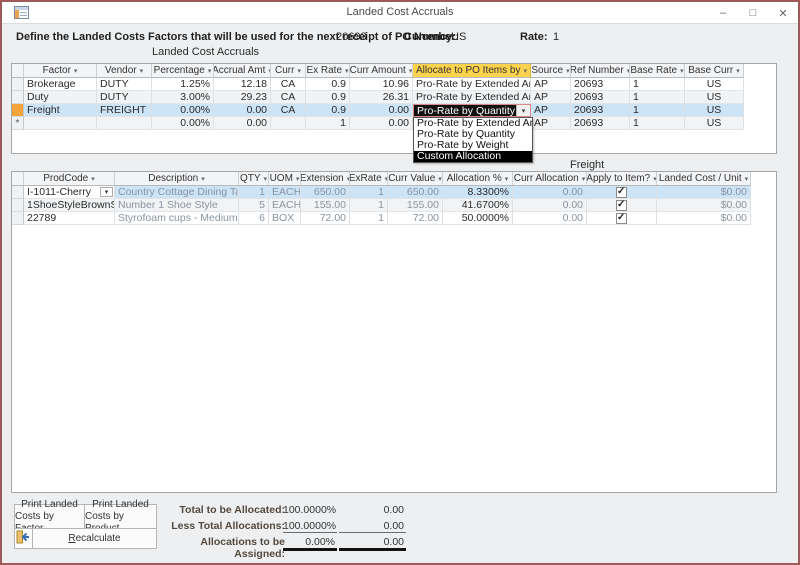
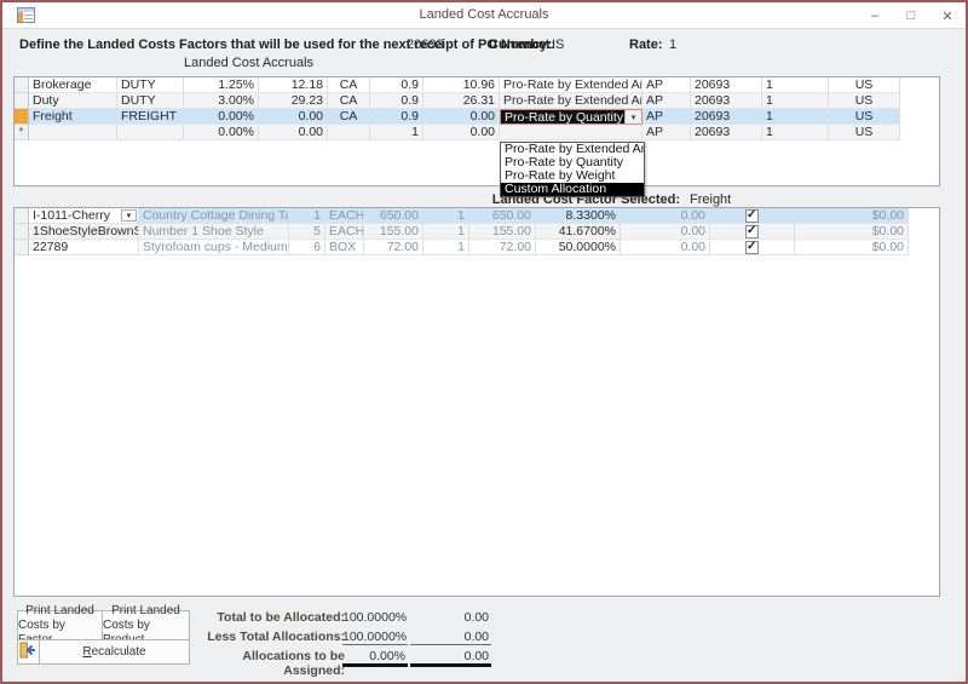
  Landed Cost Accruals
  –
  □
  ✕
  Define the Landed Costs Factors that will be used for the next receipt of PO Number:
  20693
  Currency:
  US
  Rate:
  1
  Landed Cost Accruals
- Factor
- Vendor
- Percentage
- Accrual Amt
- Curr
- Ex Rate
- Curr Amount
- Allocate to PO Items by
- Source
- Ref Number
- Base Rate
- Base Curr
  Brokerage
  DUTY
  1.25%
  12.18
  CA
  0.9
  10.96
  Pro-Rate by Extended A
  AP
  20693
  1
  US
  Duty
  DUTY
  3.00%
  29.23
  CA
  0.9
  26.31
  Pro-Rate by Extended A
  AP
  20693
  1
  US
  Freight
  FREIGHT
  0.00%
  0.00
  CA
  0.9
  0.00
  Pro-Rate by Quantity
  AP
  20693
  1
  US
  *
  0.00%
  0.00
  1
  0.00
  AP
  20693
  1
  US
  Pro-Rate by Extended A
  Pro-Rate by Quantity
  Pro-Rate by Weight
  Custom Allocation
+ Landed Cost Factor Selected:
  Freight
- ProdCode
- Description
- QTY
- UOM
- Extension
- ExRate
- Curr Value
- Allocation %
- Curr Allocation
- Apply to Item?
- Landed Cost / Unit
  I-1011-Cherry
  Country Cottage Dining T
  1
  EACH
  650.00
  1
  650.00
  8.3300%
  0.00
  $0.00
  1ShoeStyleBrownS
  Number 1 Shoe Style
  5
  EACH
  155.00
  1
  155.00
  41.6700%
  0.00
  $0.00
  22789
  Styrofoam cups - Medium
  6
  BOX
  72.00
  1
  72.00
  50.0000%
  0.00
  $0.00
  Print Landed
  Print Landed
  Recalculate
  Total to be Allocated:
  100.0000%
  0.00
  Less Total Allocations:
  100.0000%
  0.00
  Allocations to be Assigned:
  0.00%
  0.00
